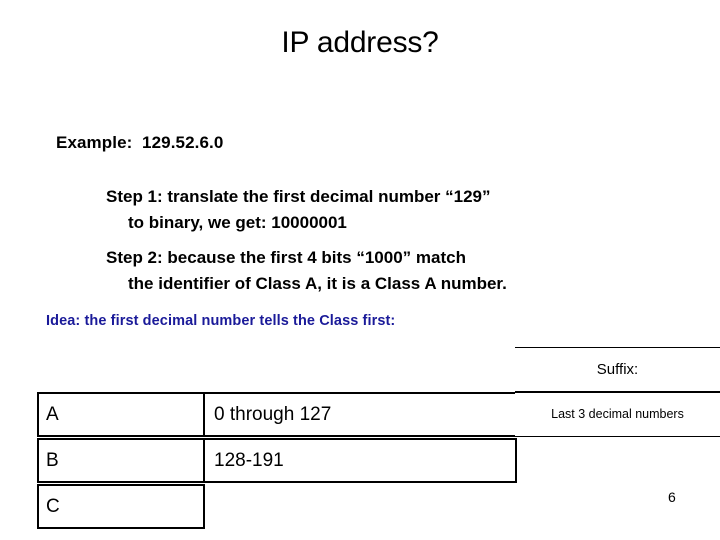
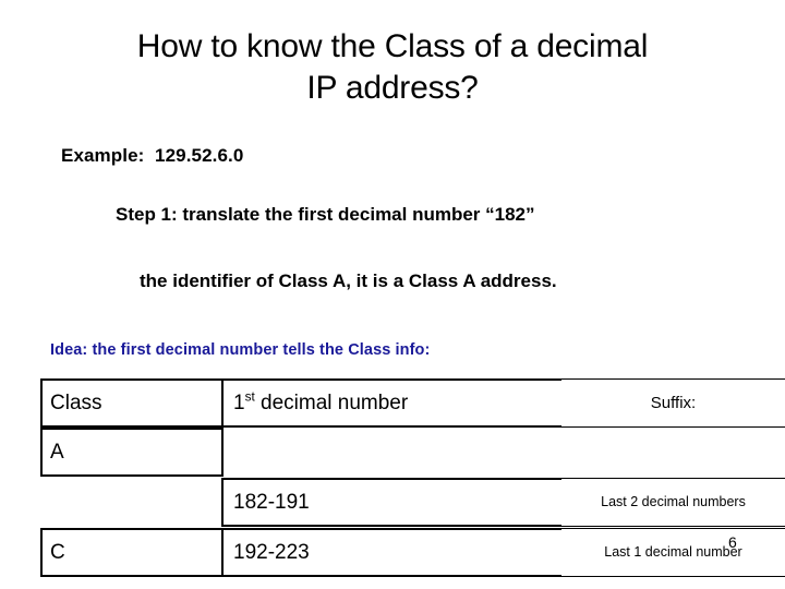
+ How to know the Class of a decimal
  IP address?
  Example: 129.52.6.0
- Step 1: translate the first decimal number “129”
+ Step 1: translate the first decimal number “182”
- to binary, we get: 10000001
- Step 2: because the first 4 bits “1000” match
- the identifier of Class A, it is a Class A number.
+ the identifier of Class A, it is a Class A address.
- Idea: the first decimal number tells the Class first:
+ Idea: the first decimal number tells the Class info:
+ Class
+ 1st decimal number
  Suffix:
  A
- 0 through 127
- Last 3 decimal numbers
- B
- 128-191
+ 182-191
+ Last 2 decimal numbers
  C
+ 192-223
+ Last 1 decimal number
  6
